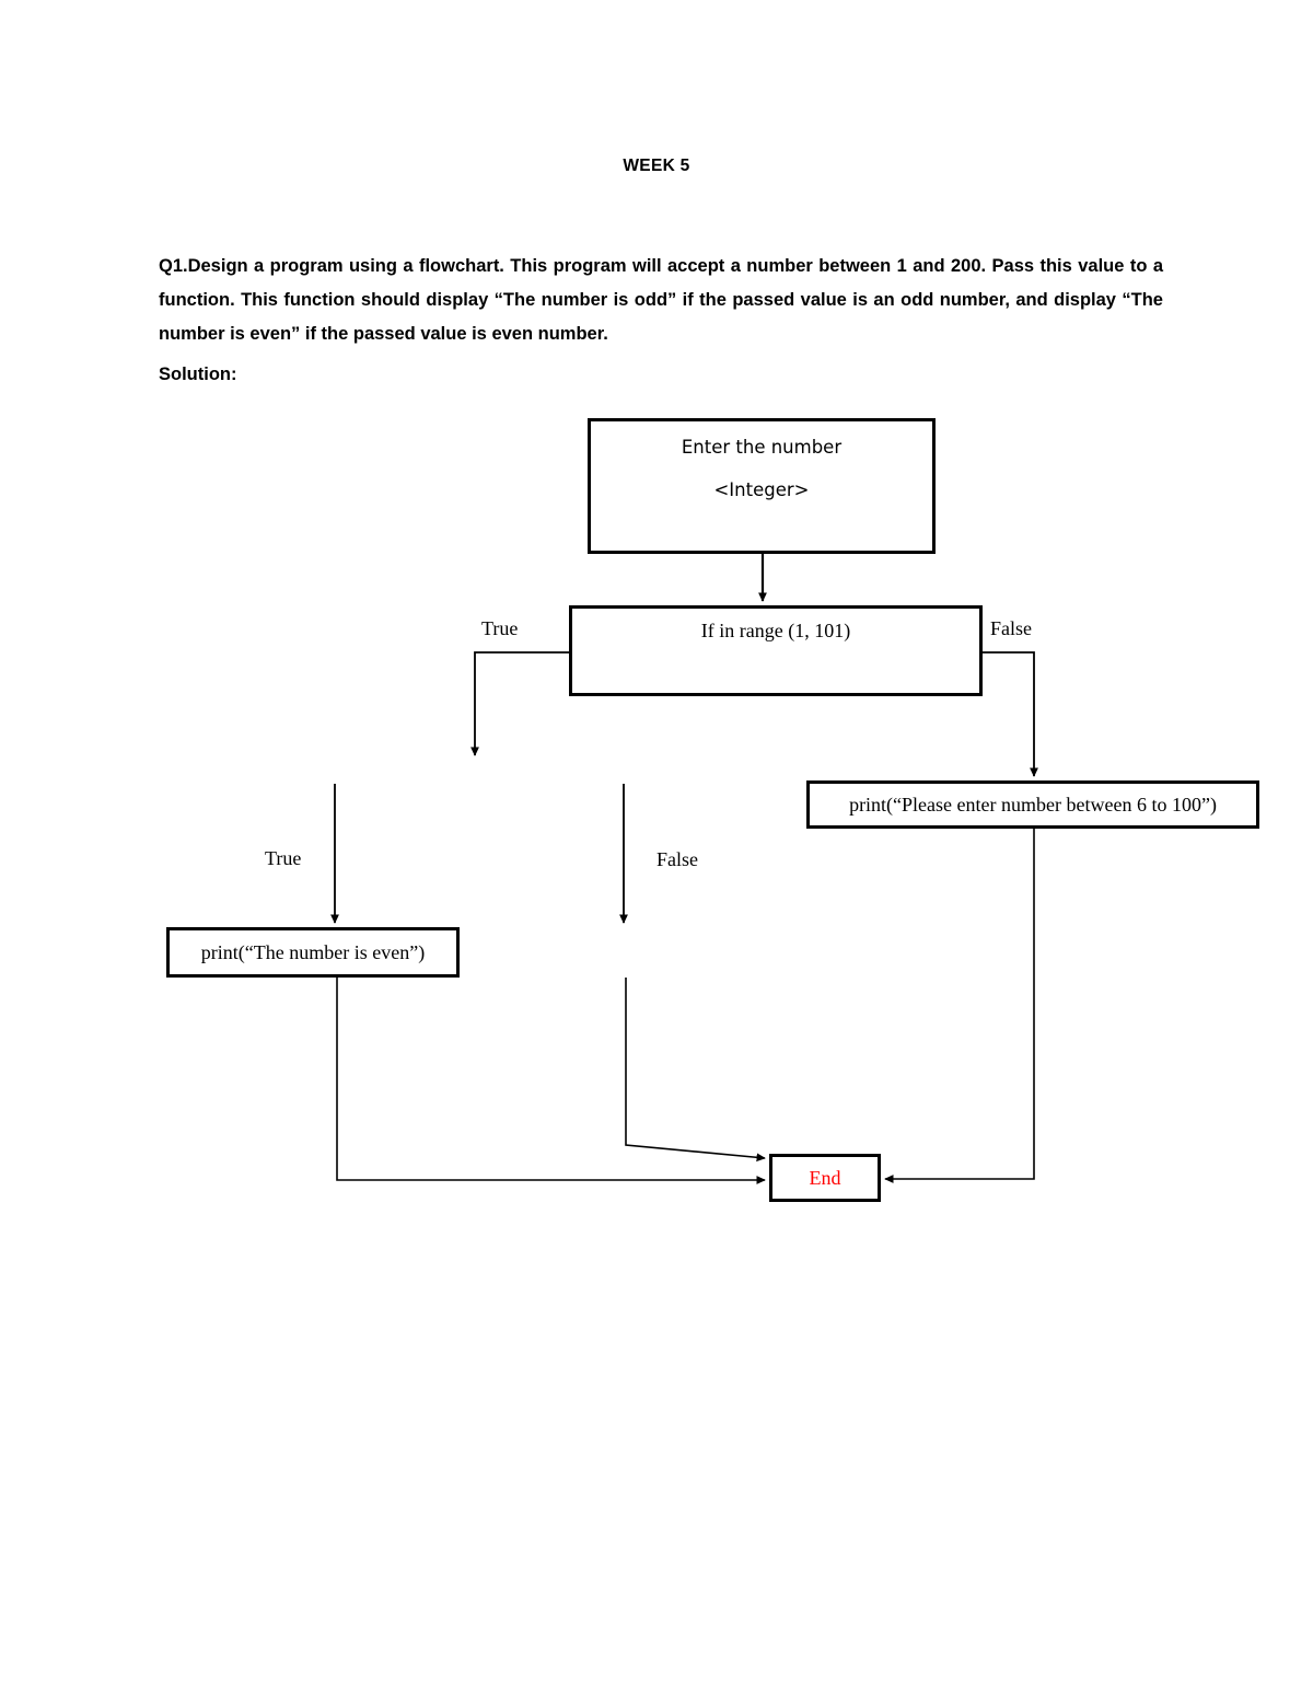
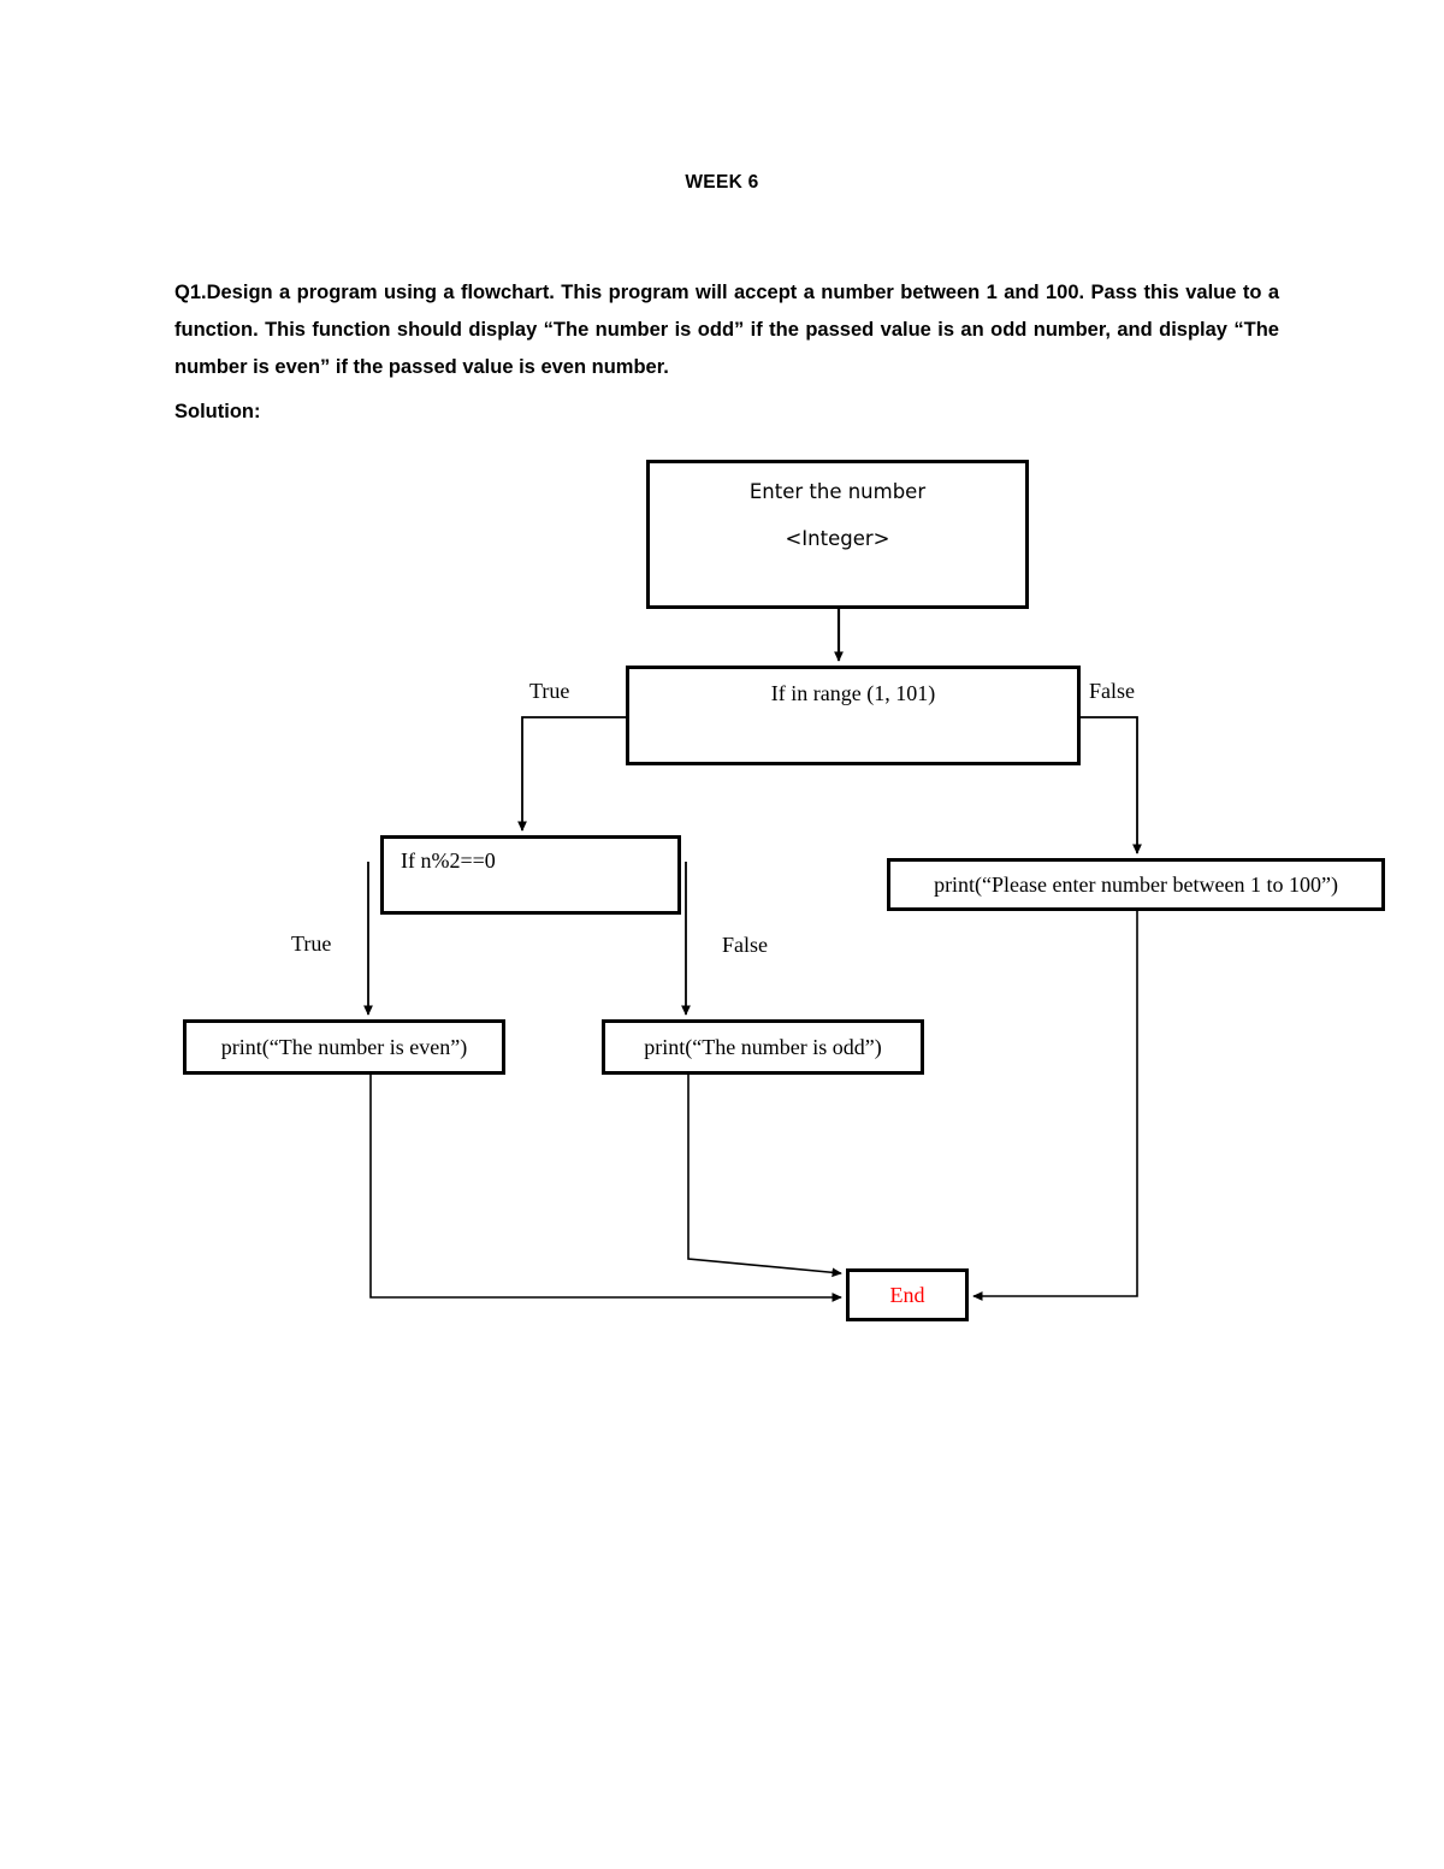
- WEEK 5
+ WEEK 6
- Q1.Design a program using a flowchart. This program will accept a number between 1 and 200. Pass this value to a function. This function should display “The number is odd” if the passed value is an odd number, and display “The number is even” if the passed value is even number.
+ Q1.Design a program using a flowchart. This program will accept a number between 1 and 100. Pass this value to a function. This function should display “The number is odd” if the passed value is an odd number, and display “The number is even” if the passed value is even number.
  Solution:
  Enter the number
  <Integer>
  If in range (1, 101)
+ If n%2==0
- print(“Please enter number between 6 to 100”)
+ print(“Please enter number between 1 to 100”)
  print(“The number is even”)
+ print(“The number is odd”)
  End
  True
  False
  True
  False
